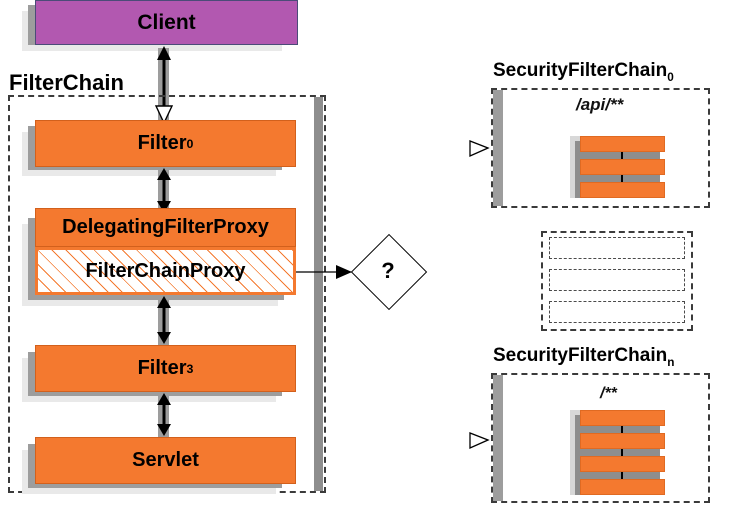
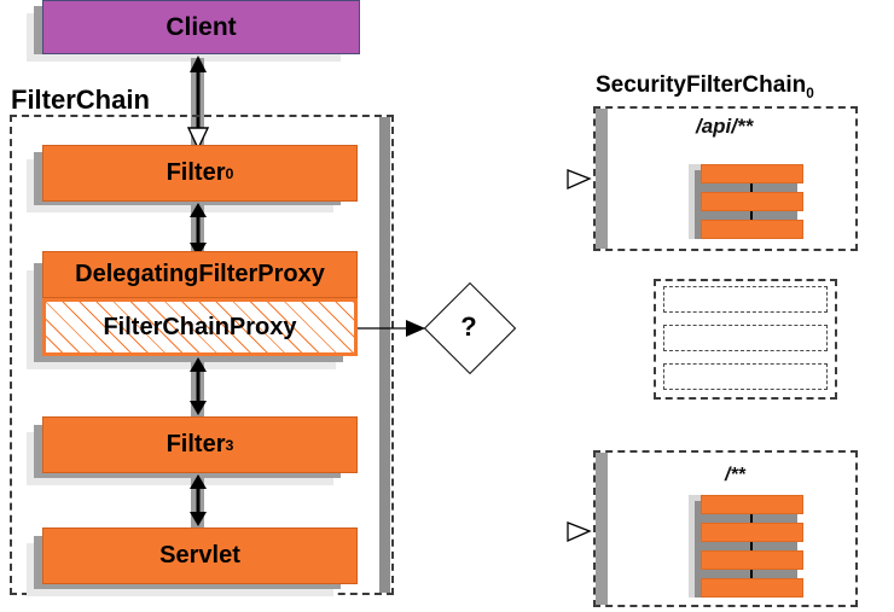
  Client
  FilterChain
  Filter
  0
  DelegatingFilterProxy
  FilterChainProxy
  Filter
  3
  Servlet
  ?
  SecurityFilterChain0
  /api/**
- SecurityFilterChainn
  /**
